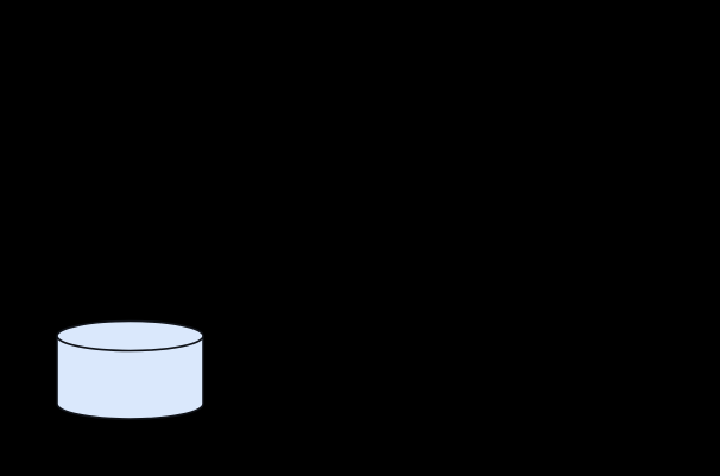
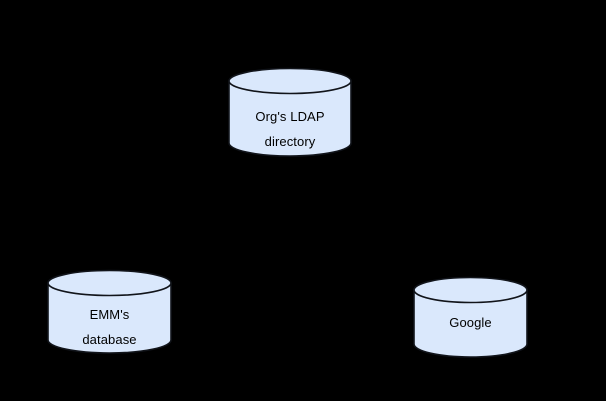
+ Org's LDAP
+ directory
+ EMM's
+ database
+ Google
